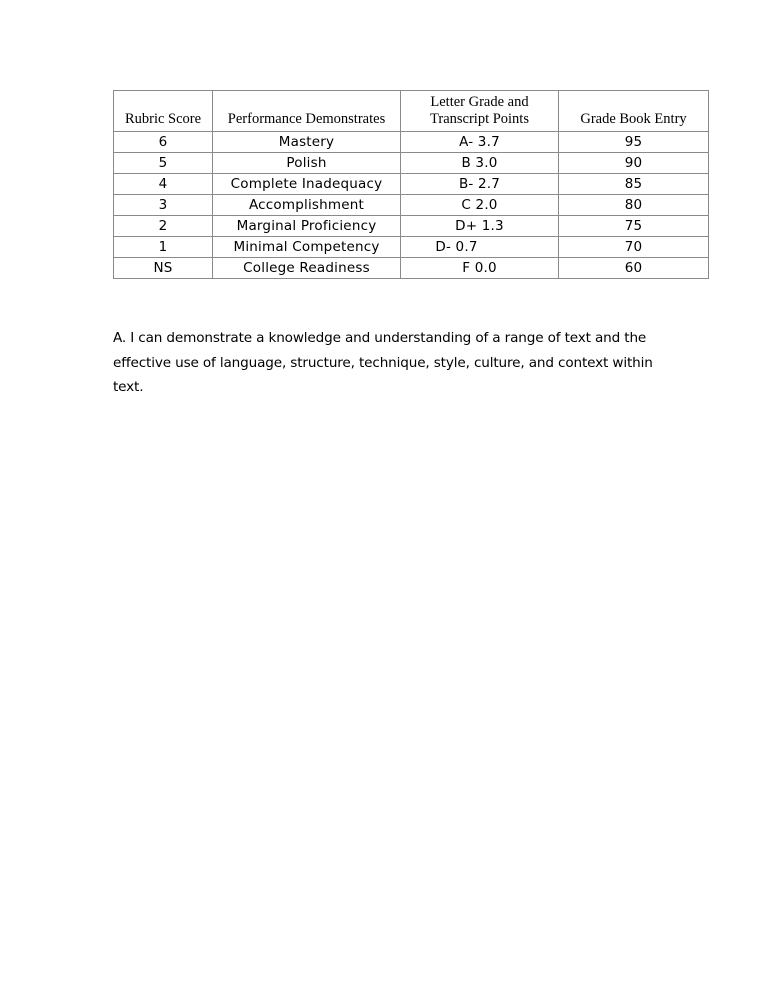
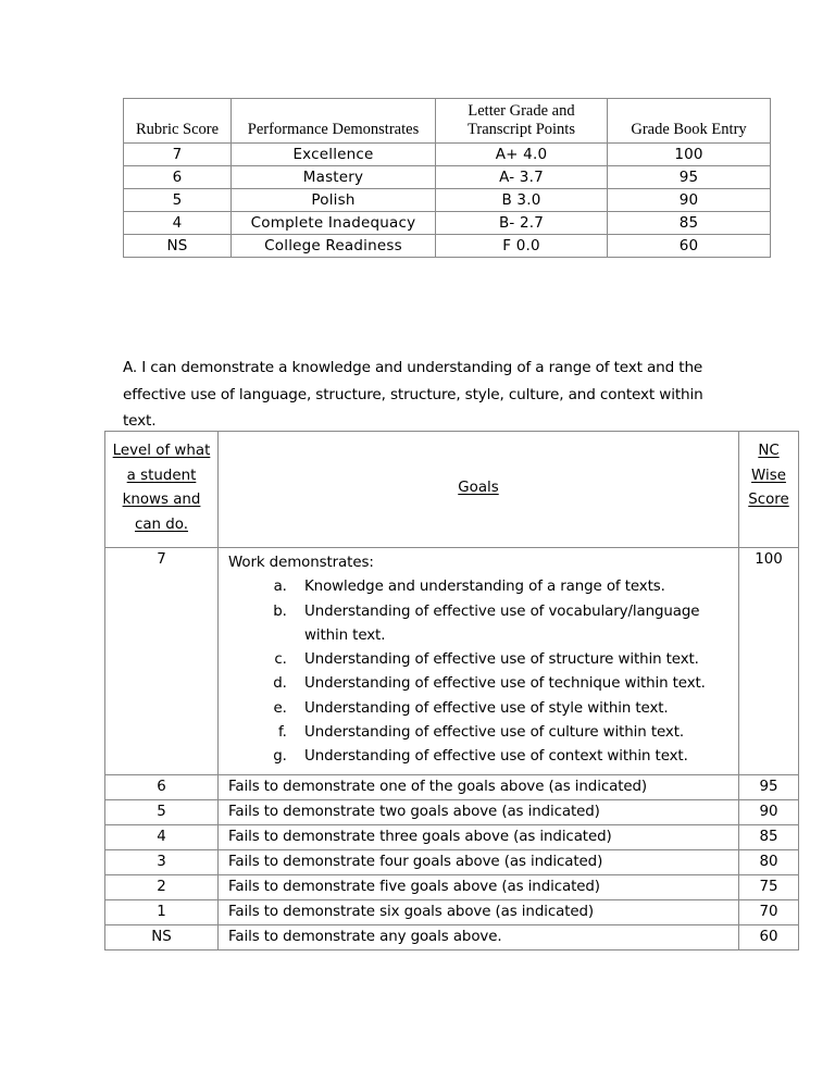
  Rubric Score	Performance Demonstrates	Letter Grade and Transcript Points	Grade Book Entry
+ 7	Excellence	A+ 4.0	100
  6	Mastery	A- 3.7	95
  5	Polish	B 3.0	90
  4	Complete Inadequacy	B- 2.7	85
- 3	Accomplishment	C 2.0	80
- 2	Marginal Proficiency	D+ 1.3	75
- 1	Minimal Competency	D- 0.7	70
  NS	College Readiness	F 0.0	60
- A. I can demonstrate a knowledge and understanding of a range of text and the effective use of language, structure, technique, style, culture, and context within text.
+ A. I can demonstrate a knowledge and understanding of a range of text and the effective use of language, structure, structure, style, culture, and context within text.
+ Level of what a student knows and can do.	Goals	NC Wise Score
+ 7	Work demonstrates: Knowledge and understanding of a range of texts. Understanding of effective use of vocabulary/language within text. Understanding of effective use of structure within text. Understanding of effective use of technique within text. Understanding of effective use of style within text. Understanding of effective use of culture within text. Understanding of effective use of context within text.	100
+ 6	Fails to demonstrate one of the goals above (as indicated)	95
+ 5	Fails to demonstrate two goals above (as indicated)	90
+ 4	Fails to demonstrate three goals above (as indicated)	85
+ 3	Fails to demonstrate four goals above (as indicated)	80
+ 2	Fails to demonstrate five goals above (as indicated)	75
+ 1	Fails to demonstrate six goals above (as indicated)	70
+ NS	Fails to demonstrate any goals above.	60
